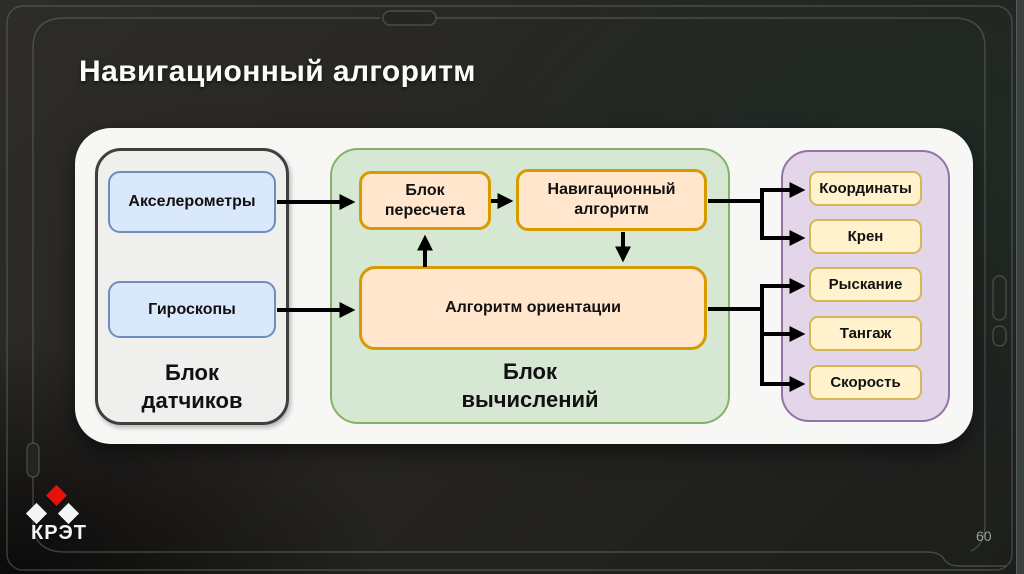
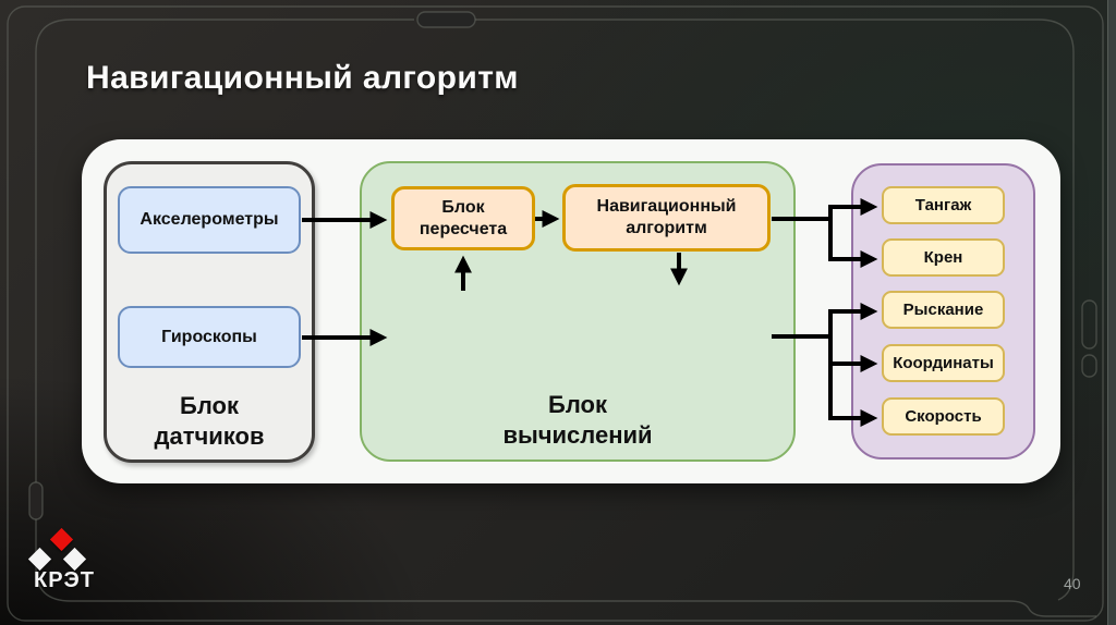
  Навигационный алгоритм
  Акселерометры
  Гироскопы
  Блок
  датчиков
  Блок пересчета
  Навигационный алгоритм
- Алгоритм ориентации
  Блок
  вычислений
- Координаты
+ Тангаж
  Крен
  Рыскание
- Тангаж
+ Координаты
  Скорость
  КРЭТ
- 60
+ 40
